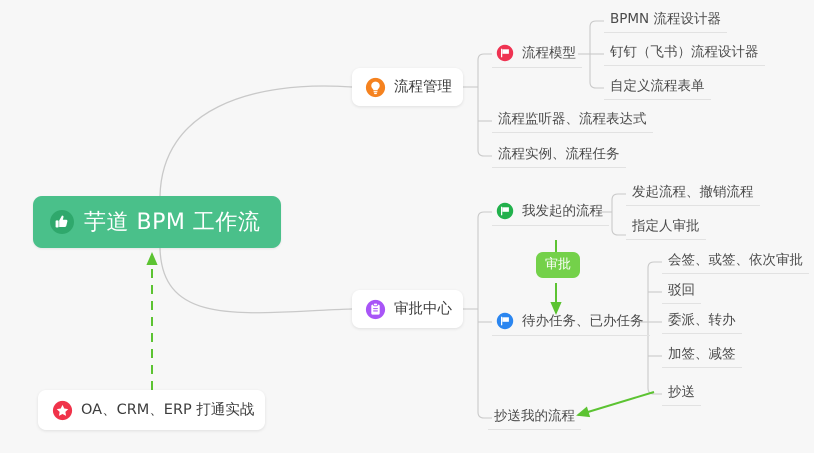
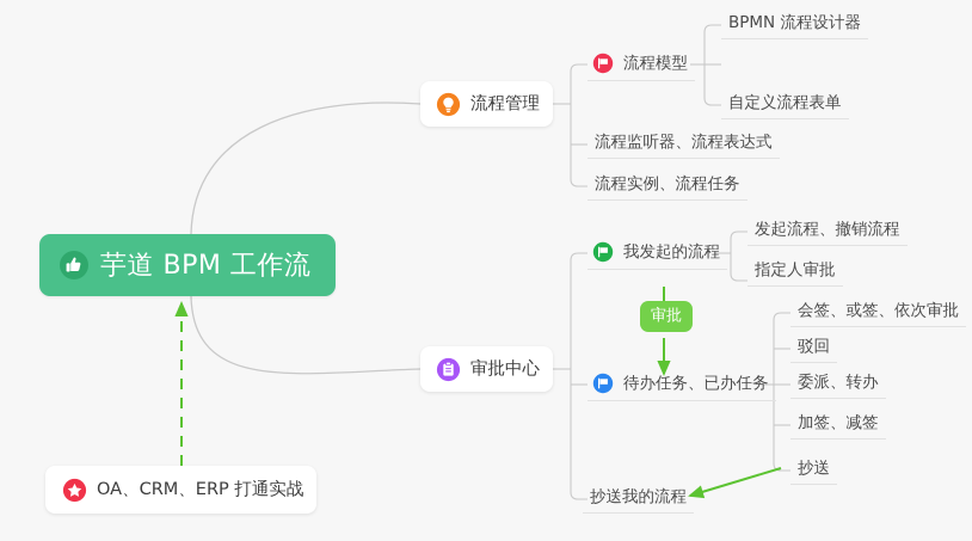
  芋道 BPM 工作流
  流程管理
  审批中心
  OA、CRM、ERP 打通实战
  流程模型
  流程监听器、流程表达式
  流程实例、流程任务
  BPMN 流程设计器
- 钉钉（飞书）流程设计器
  自定义流程表单
  我发起的流程
  待办任务、已办任务
  抄送我的流程
  发起流程、撤销流程
  指定人审批
  会签、或签、依次审批
  驳回
  委派、转办
  加签、减签
  抄送
  审批
